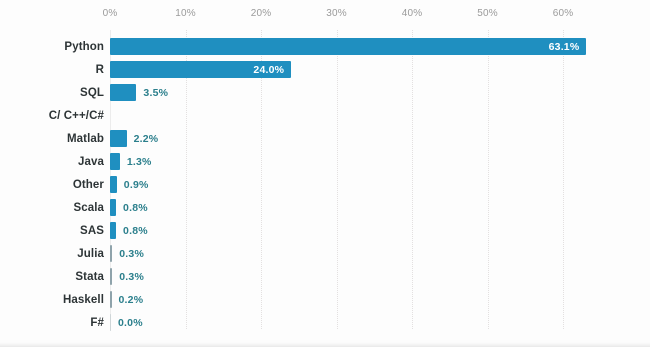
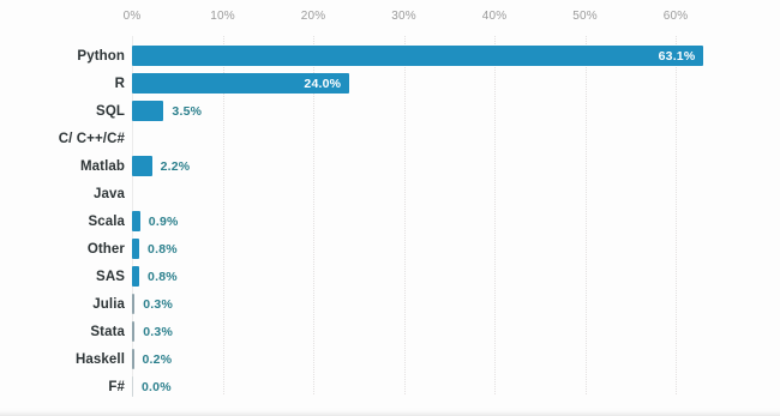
  0%
  10%
  20%
  30%
  40%
  50%
  60%
  Python
  63.1%
  R
  24.0%
  SQL
  3.5%
  C/ C++/C#
  Matlab
  2.2%
  Java
- 1.3%
- Other
+ Scala
  0.9%
- Scala
+ Other
  0.8%
  SAS
  0.8%
  Julia
  0.3%
  Stata
  0.3%
  Haskell
  0.2%
  F#
  0.0%
